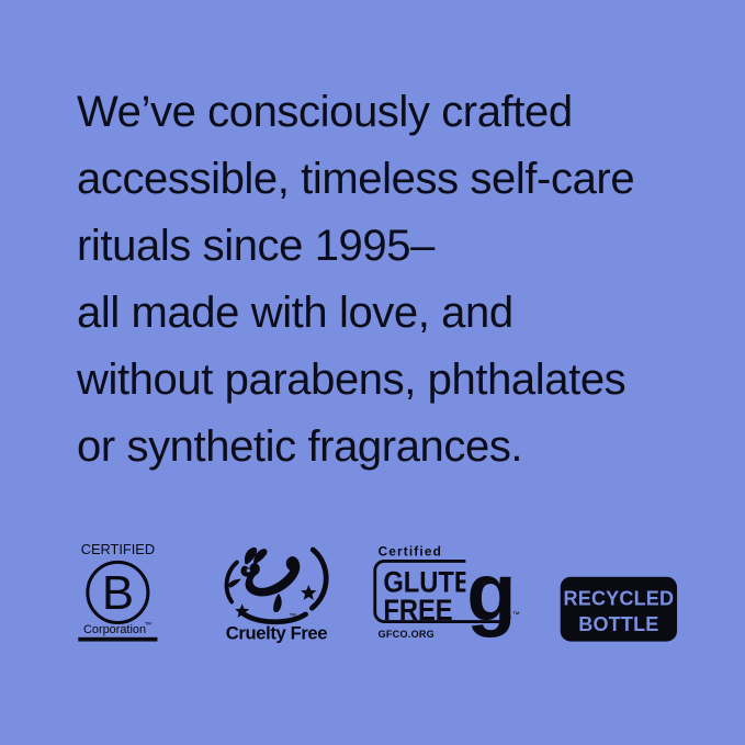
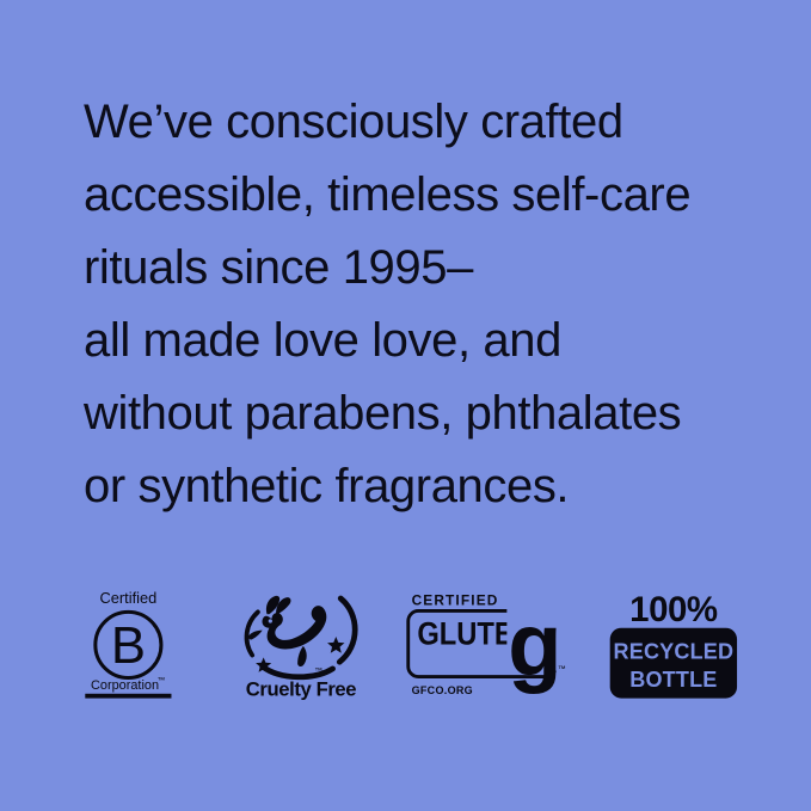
  We’ve consciously crafted
  accessible, timeless self-care
  rituals since 1995–
- all made with love, and
+ all made love love, and
  without parabens, phthalates
  or synthetic fragrances.
- CERTIFIED
+ Certified
  B
  Corporation
  Cruelty Free
- Certified
+ CERTIFIED
  GLUTE
- FREE
  g
  GFCO.ORG
+ 100%
  RECYCLED
  BOTTLE
